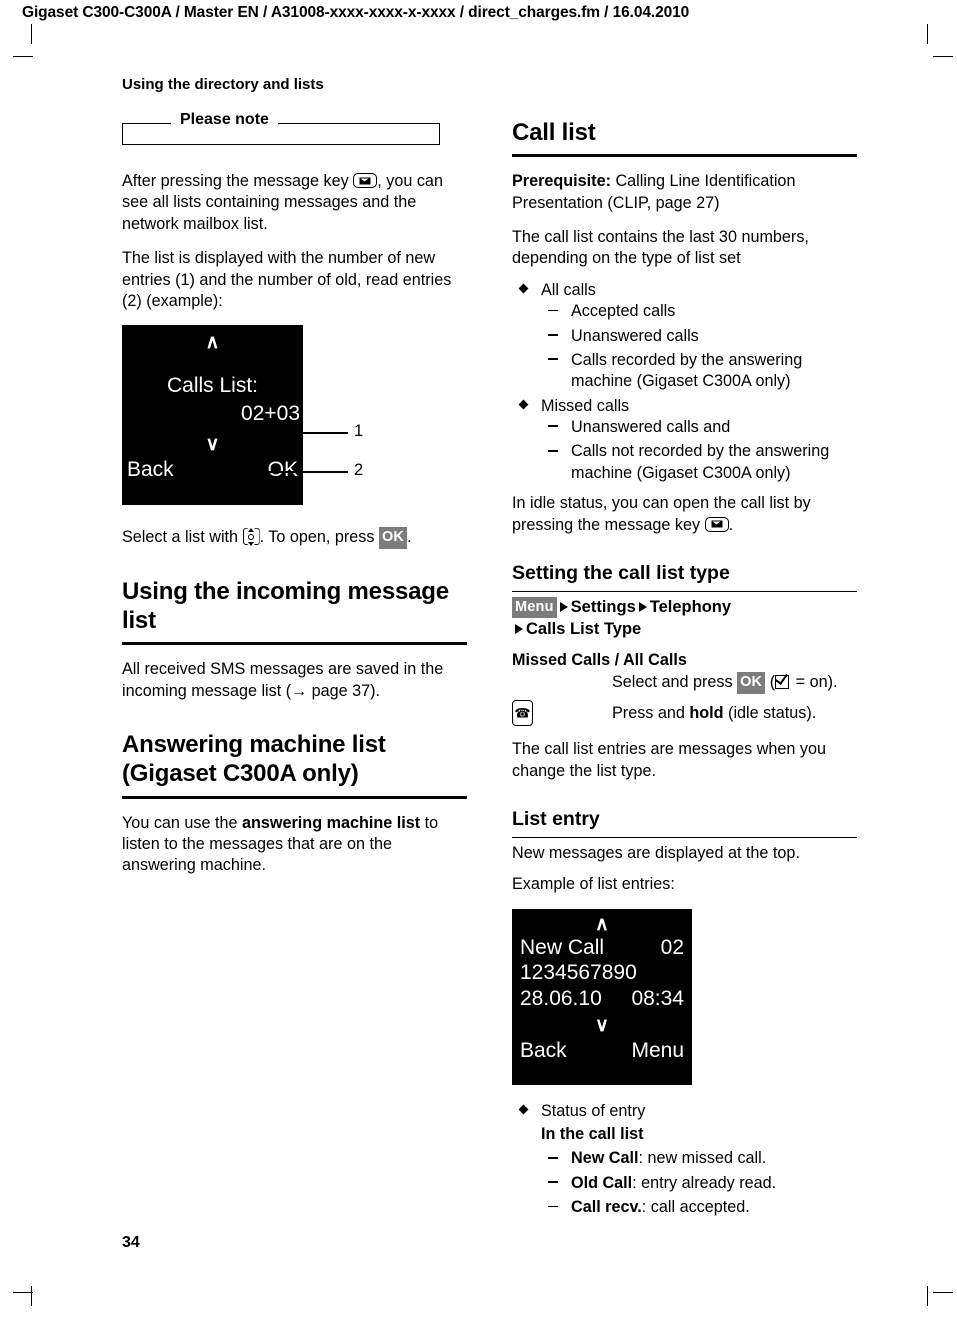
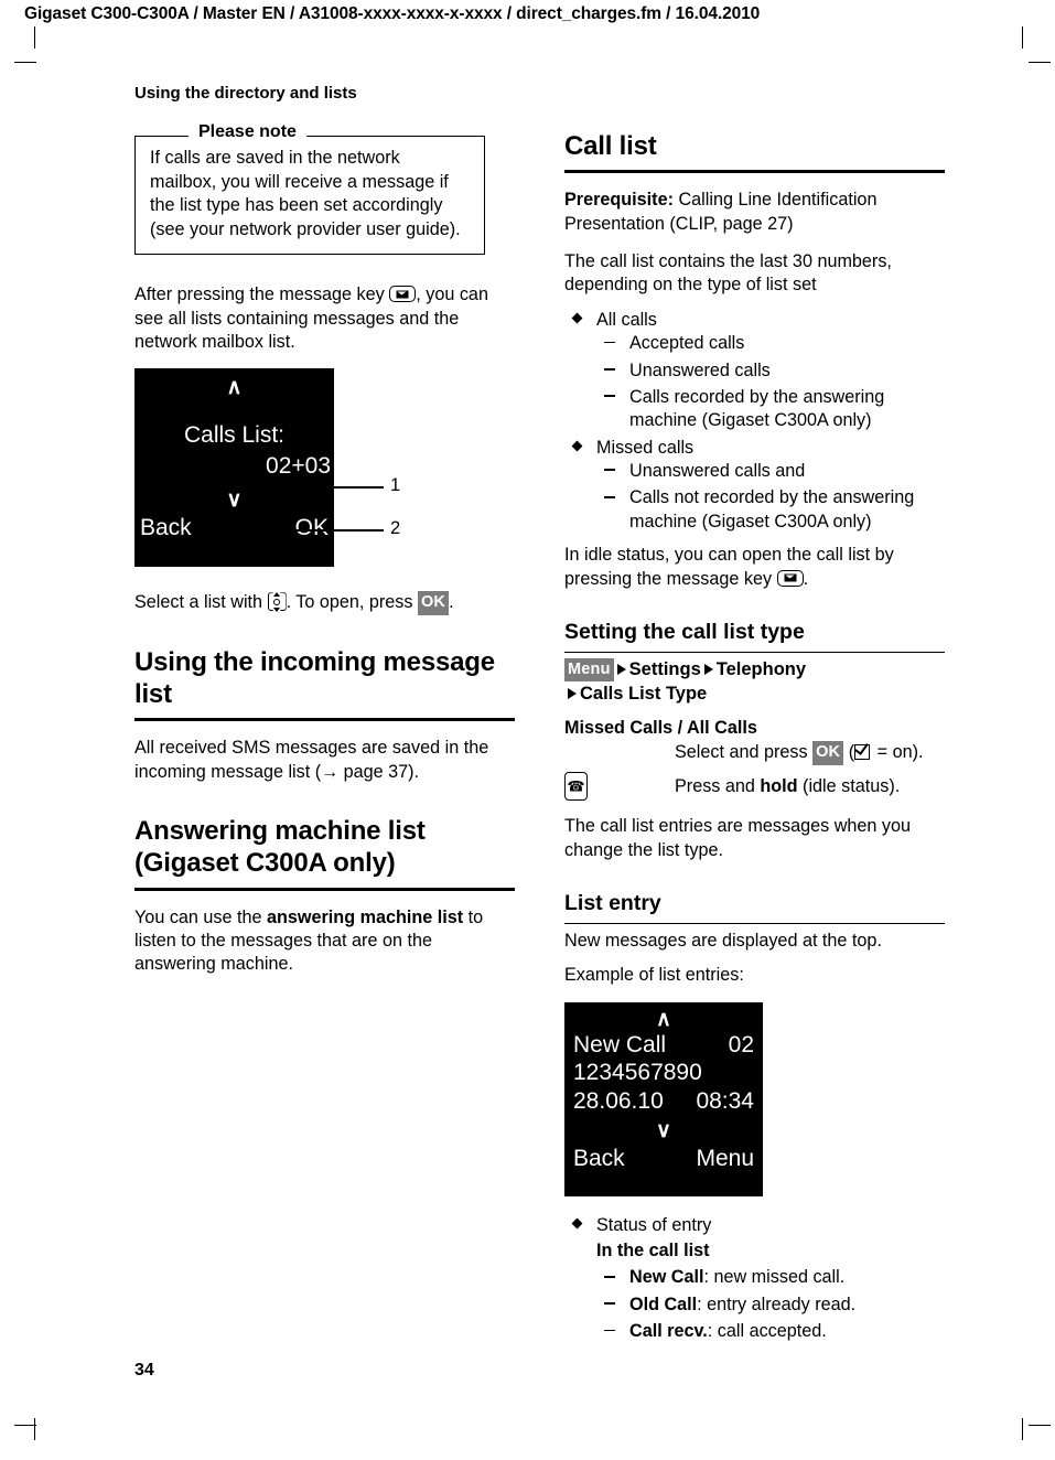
  Gigaset C300-C300A / Master EN / A31008-xxxx-xxxx-x-xxxx / direct_charges.fm / 16.04.2010
  34
  Using the directory and lists
  Please note
+ If calls are saved in the network mailbox, you will receive a message if the list type has been set accordingly (see your network provider user guide).
  After pressing the message key , you can see all lists containing messages and the network mailbox list.
- The list is displayed with the number of new entries (1) and the number of old, read entries (2) (example):
  ∧
  Calls List:
  02+03
  ∨
  Back
  OK
  1
  2
  Select a list with . To open, press OK .
  Using the incoming message list
  All received SMS messages are saved in the incoming message list (→ page 37).
  Answering machine list (Gigaset C300A only)
  You can use the answering machine list to listen to the messages that are on the answering machine.
  Call list
  Prerequisite: Calling Line Identification Presentation (CLIP, page 27)
  The call list contains the last 30 numbers, depending on the type of list set
  All calls
  Accepted calls
  Unanswered calls
  Calls recorded by the answering machine (Gigaset C300A only)
  Missed calls
  Unanswered calls and
  Calls not recorded by the answering machine (Gigaset C300A only)
  In idle status, you can open the call list by pressing the message key .
  Setting the call list type
  Menu Settings Telephony
  Calls List Type
  Missed Calls / All Calls
  Select and press OK ( = on).
  ☎
  Press and hold (idle status).
  The call list entries are messages when you change the list type.
  List entry
  New messages are displayed at the top.
  Example of list entries:
  ∧
  New Call
  02
  1234567890
  28.06.10
  08:34
  ∨
  Back
  Menu
  Status of entry
  In the call list
  New Call: new missed call.
  Old Call: entry already read.
  Call recv.: call accepted.
